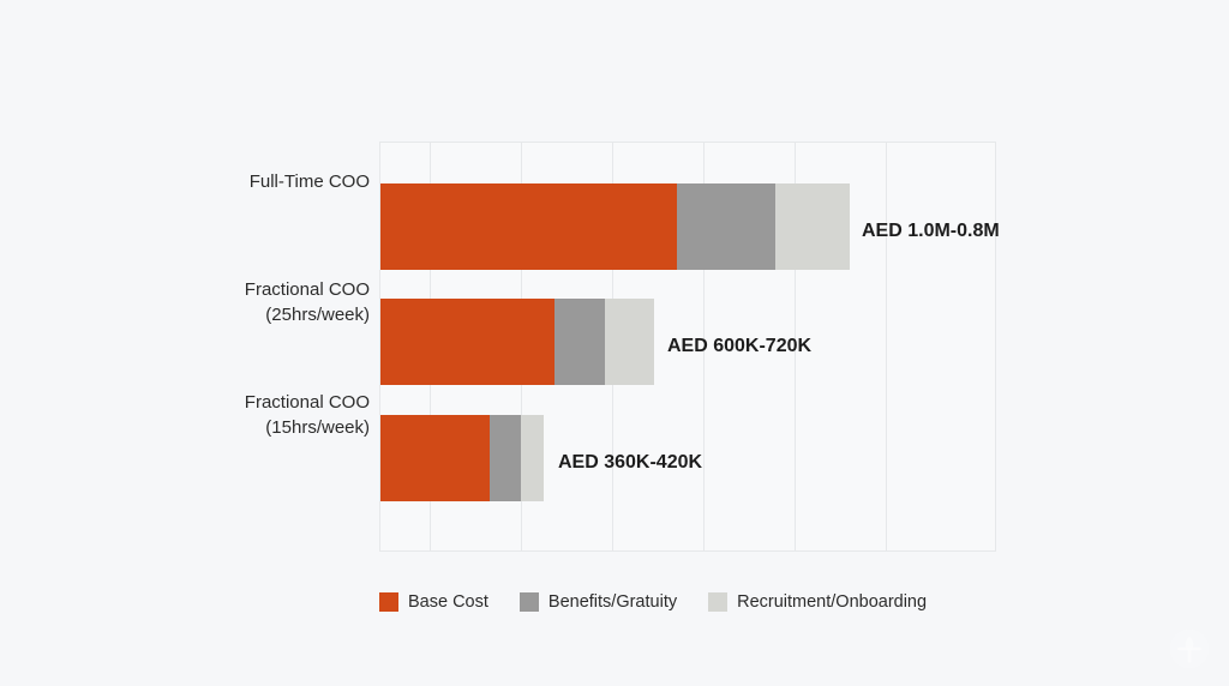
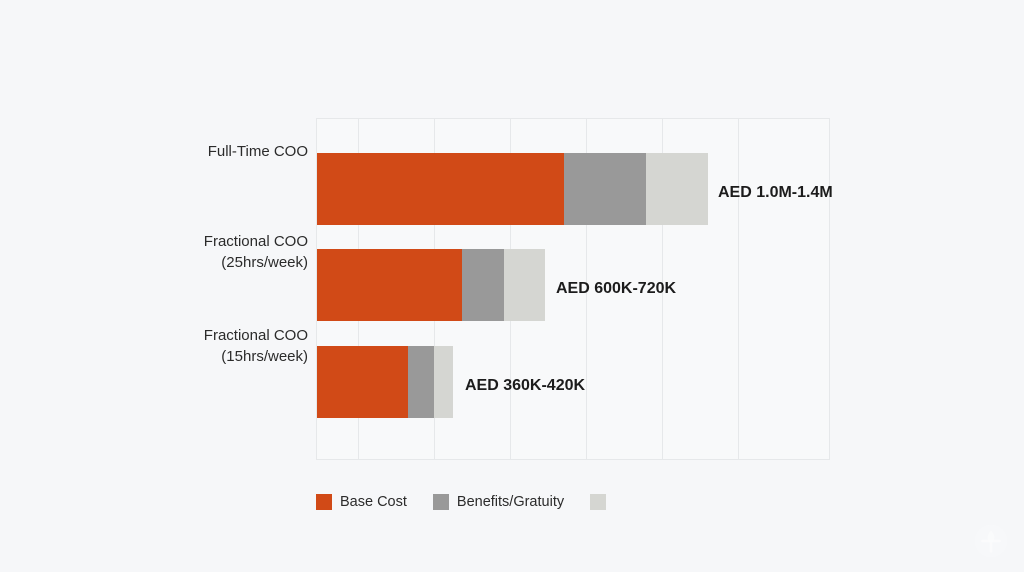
  Full-Time COO
  Fractional COO
  (25hrs/week)
  Fractional COO
  (15hrs/week)
- AED 1.0M-0.8M
+ AED 1.0M-1.4M
  AED 600K-720K
  AED 360K-420K
  Base Cost
  Benefits/Gratuity
- Recruitment/Onboarding
